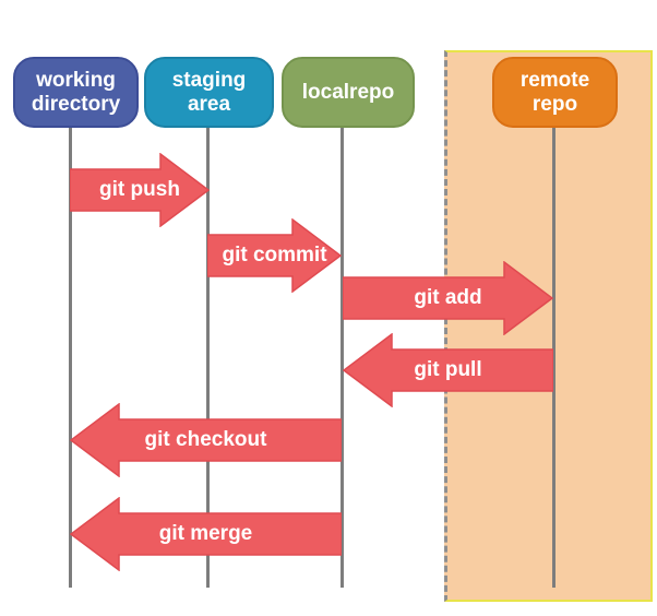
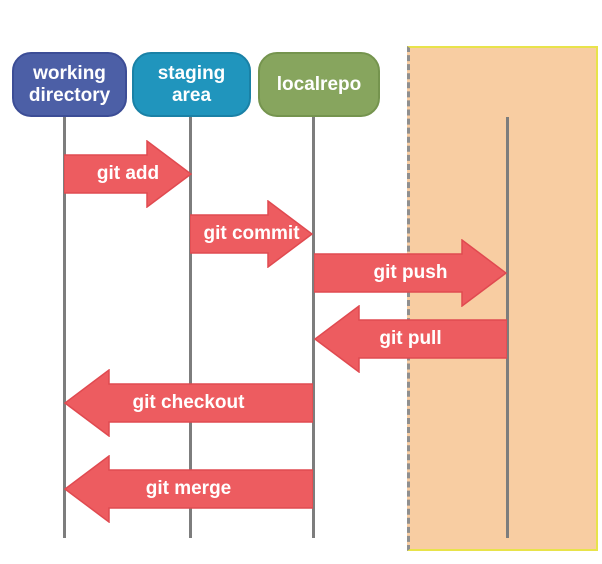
  working
  directory
  staging
  area
  localrepo
- remote
- repo
- git push
+ git add
  git commit
- git add
+ git push
  git pull
  git checkout
  git merge
